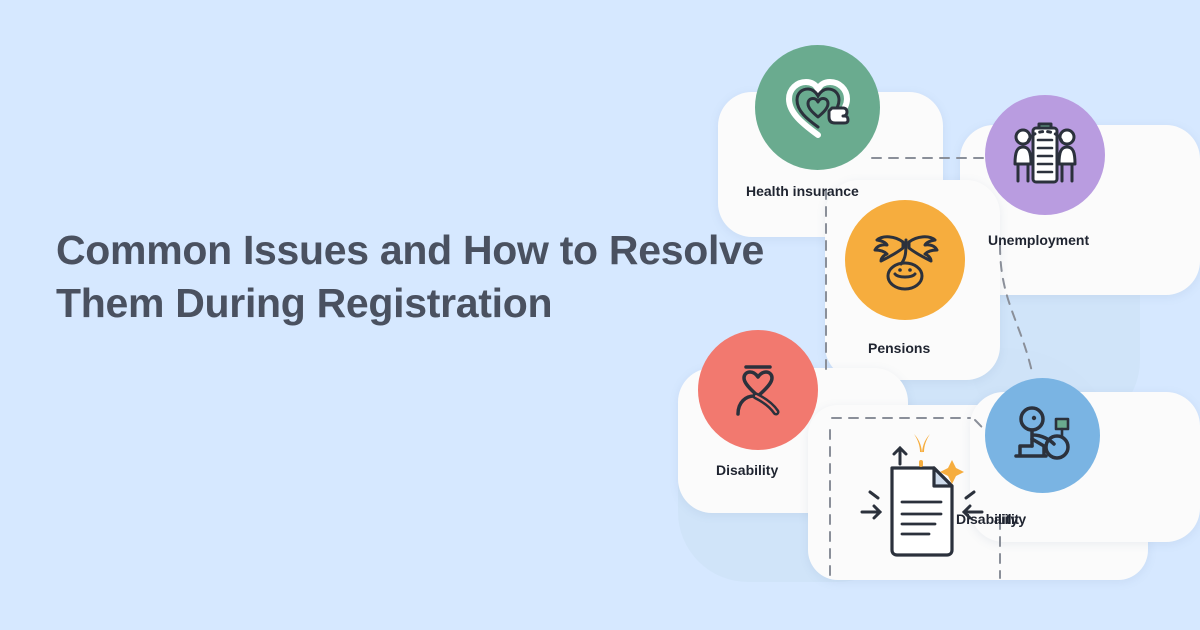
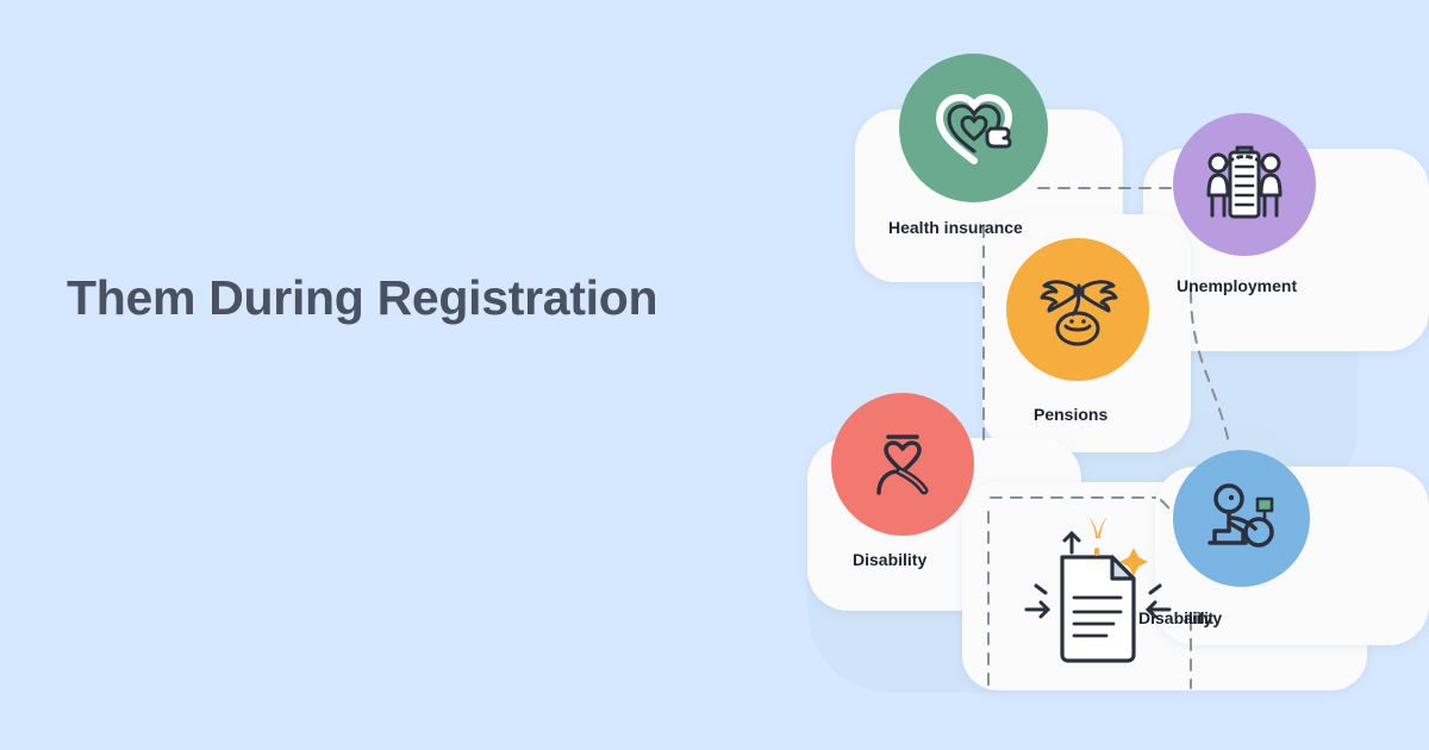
- Common Issues and How to Resolve
  Them During Registration
  Health insurance
  Unemployment
  Pensions
  Disability
  Disability
  aiility
